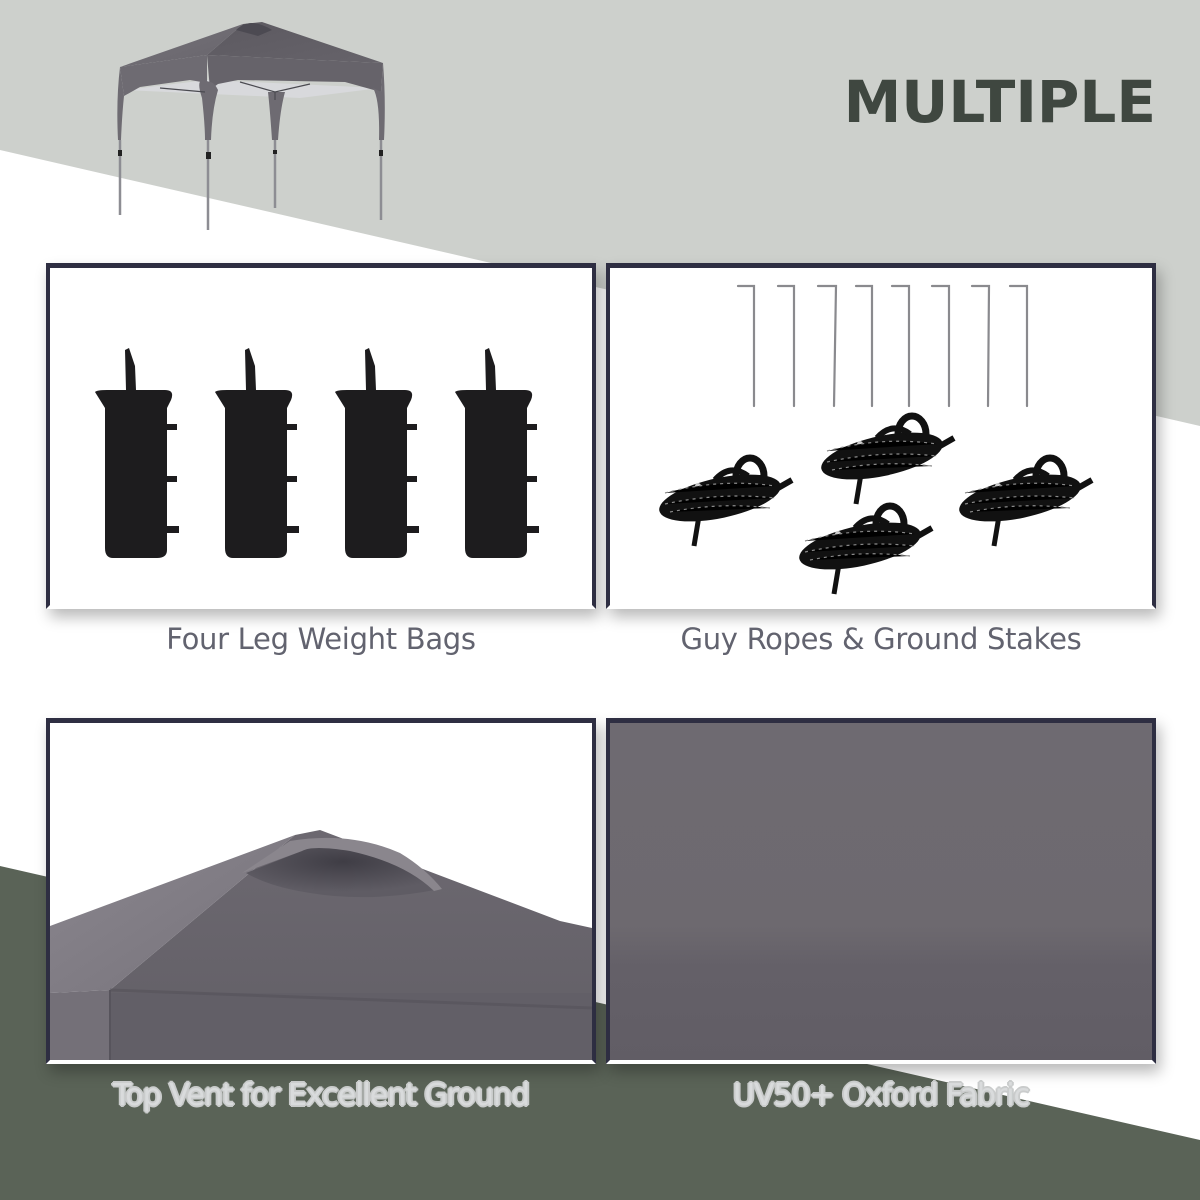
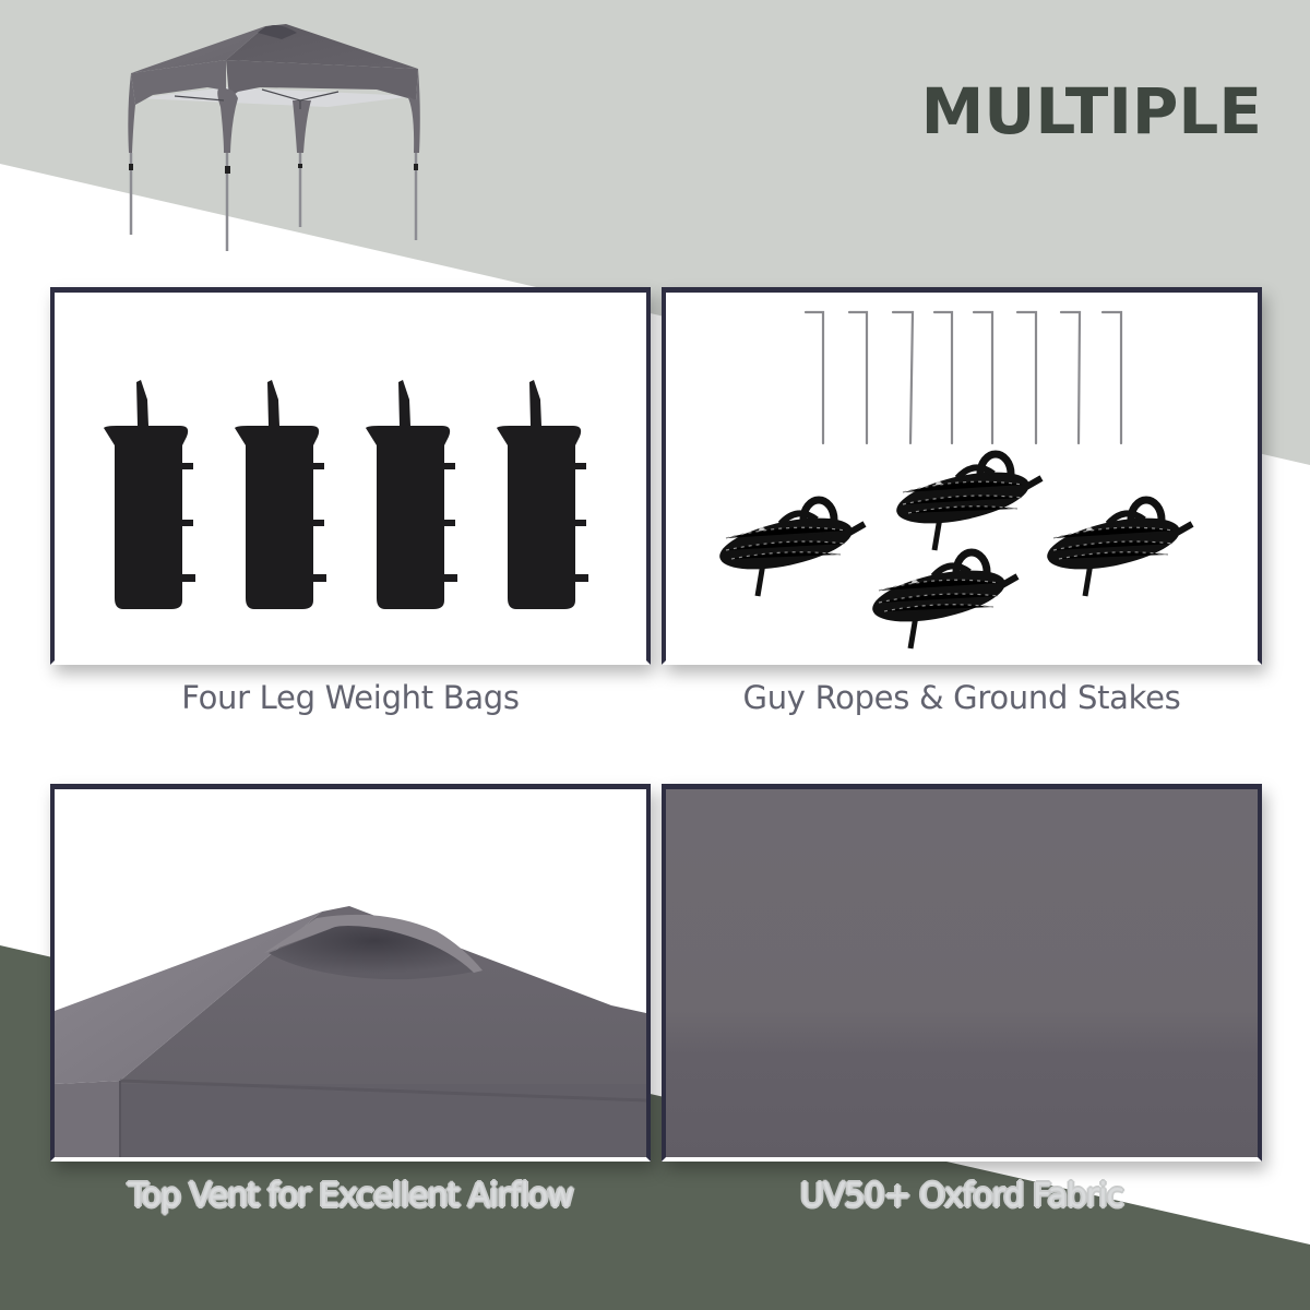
  MULTIPLE
  Four Leg Weight Bags
  Guy Ropes & Ground Stakes
- Top Vent for Excellent Ground
+ Top Vent for Excellent Airflow
  UV50+ Oxford Fabric
